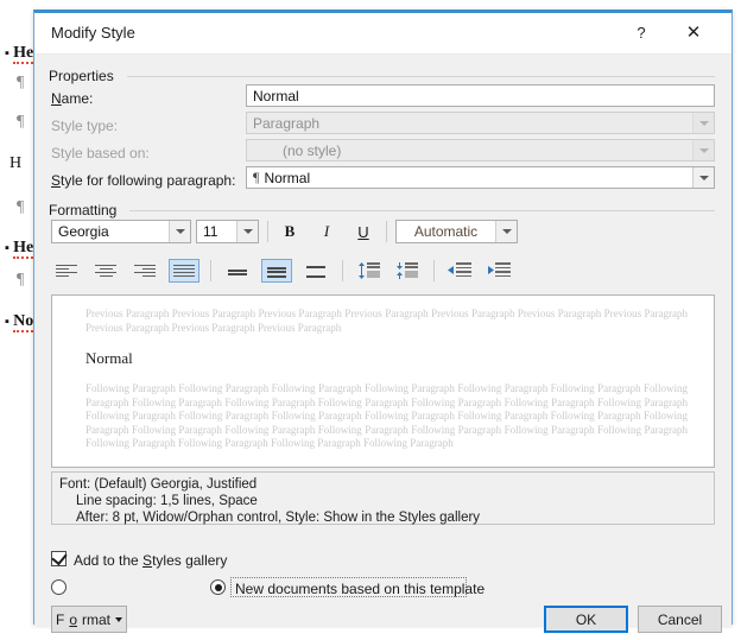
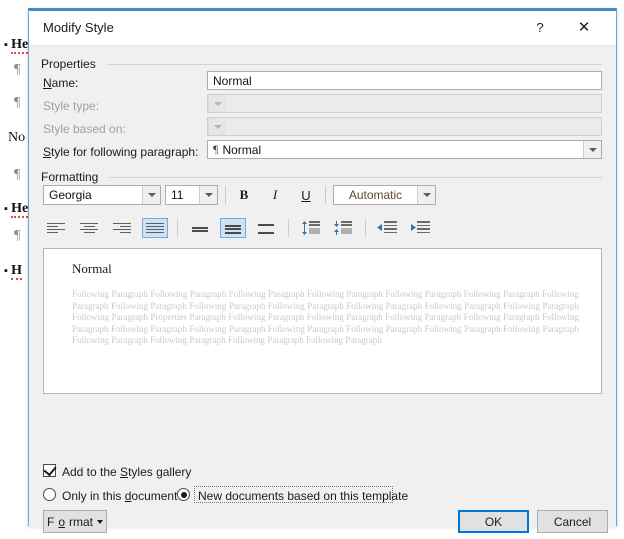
  ▪ He
  ¶
  ¶
- H
+ No
  ¶
  ▪ He
  ¶
- ▪ No
+ ▪ H
  Modify Style
  ?
  ✕
  Properties
  Name:
  Normal
  Style type:
- Paragraph
  Style based on:
- (no style)
  Style for following paragraph:
  ¶
  Normal
  Formatting
  Georgia
  11
  B
  I
  U
  Automatic
- Previous Paragraph Previous Paragraph Previous Paragraph Previous Paragraph Previous Paragraph Previous Paragraph Previous Paragraph Previous Paragraph Previous Paragraph Previous Paragraph
  Normal
- Following Paragraph Following Paragraph Following Paragraph Following Paragraph Following Paragraph Following Paragraph Following Paragraph Following Paragraph Following Paragraph Following Paragraph Following Paragraph Following Paragraph Following Paragraph Following Paragraph Following Paragraph Following Paragraph Following Paragraph Following Paragraph Following Paragraph Following Paragraph Following Paragraph Following Paragraph Following Paragraph Following Paragraph Following Paragraph Following Paragraph Following Paragraph Following Paragraph Following Paragraph Following Paragraph
+ Following Paragraph Following Paragraph Following Paragraph Following Paragraph Following Paragraph Following Paragraph Following Paragraph Following Paragraph Following Paragraph Following Paragraph Following Paragraph Following Paragraph Following Paragraph Following Paragraph Properties Paragraph Following Paragraph Following Paragraph Following Paragraph Following Paragraph Following Paragraph Following Paragraph Following Paragraph Following Paragraph Following Paragraph Following Paragraph Following Paragraph Following Paragraph Following Paragraph Following Paragraph Following Paragraph
- Font: (Default) Georgia, Justified
- Line spacing: 1,5 lines, Space
- After: 8 pt, Widow/Orphan control, Style: Show in the Styles gallery
  Add to the Styles gallery
+ Only in this document
  New documents based on this template
  F
  o
  rmat
  OK
  Cancel
